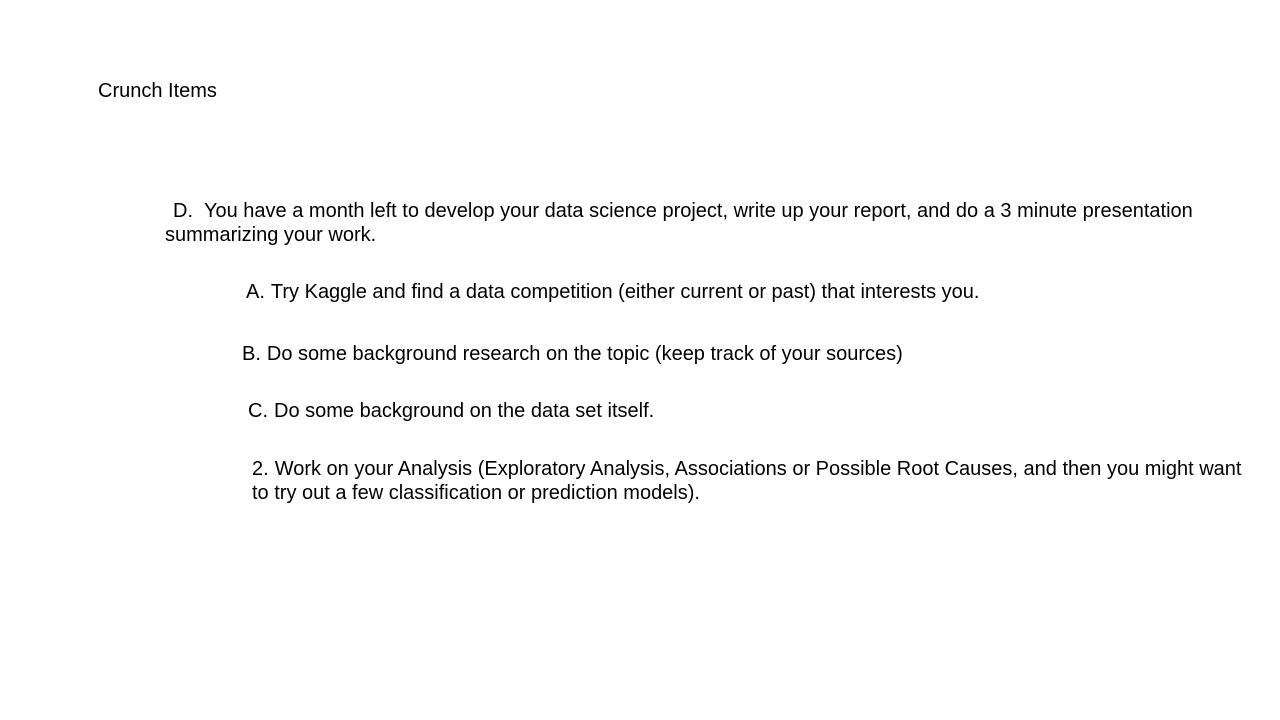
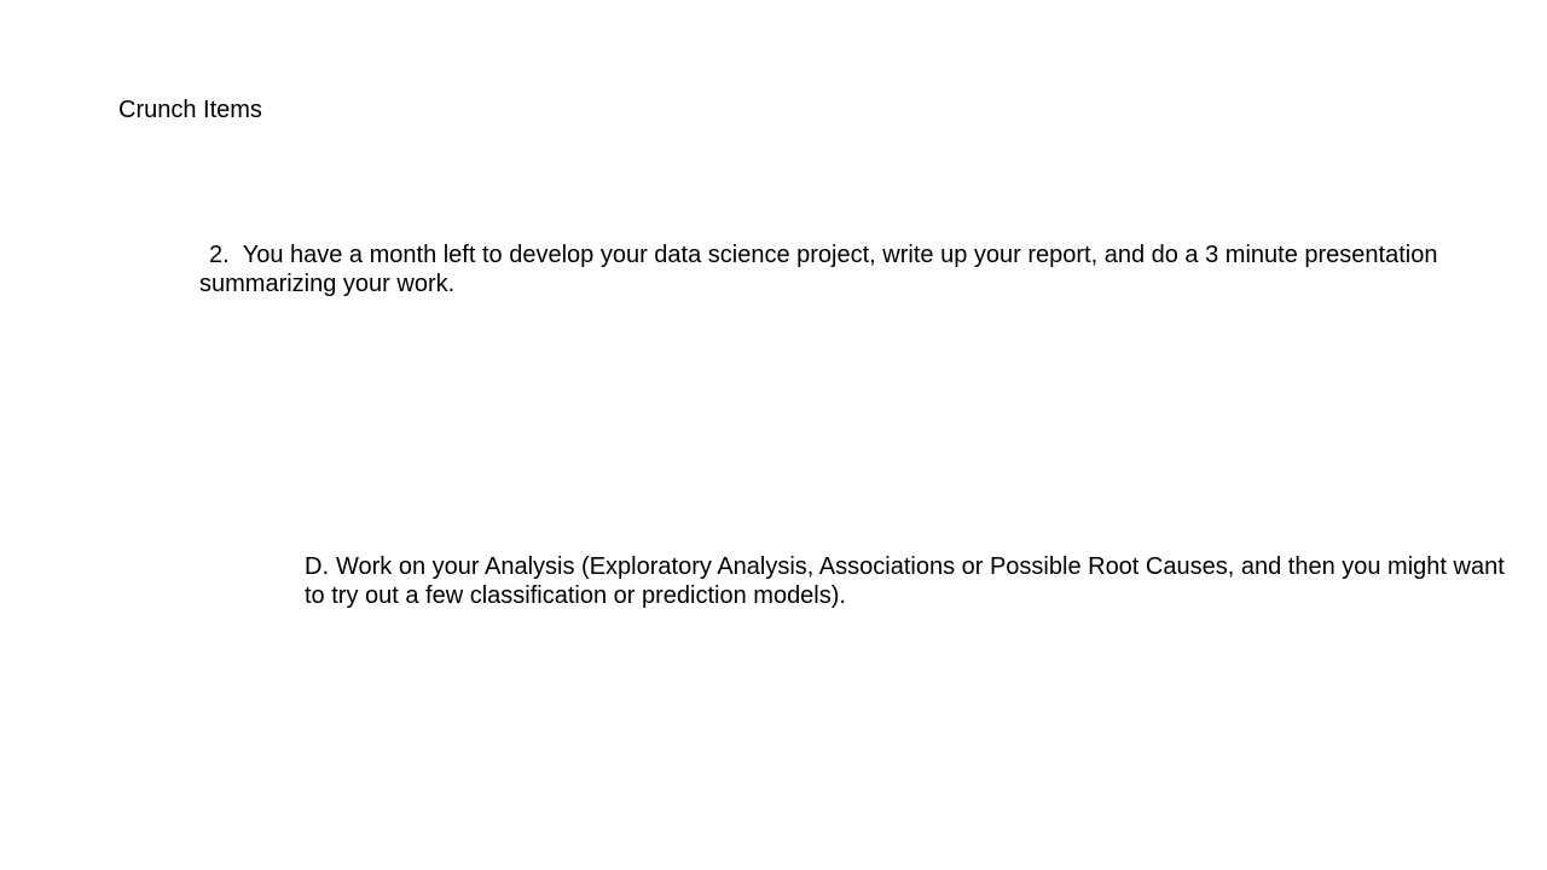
  Crunch Items
- D. You have a month left to develop your data science project, write up your report, and do a 3 minute presentation summarizing your work.
+ 2. You have a month left to develop your data science project, write up your report, and do a 3 minute presentation summarizing your work.
- A. Try Kaggle and find a data competition (either current or past) that interests you.
- B. Do some background research on the topic (keep track of your sources)
- C. Do some background on the data set itself.
- 2. Work on your Analysis (Exploratory Analysis, Associations or Possible Root Causes, and then you might want to try out a few classification or prediction models).
+ D. Work on your Analysis (Exploratory Analysis, Associations or Possible Root Causes, and then you might want to try out a few classification or prediction models).
